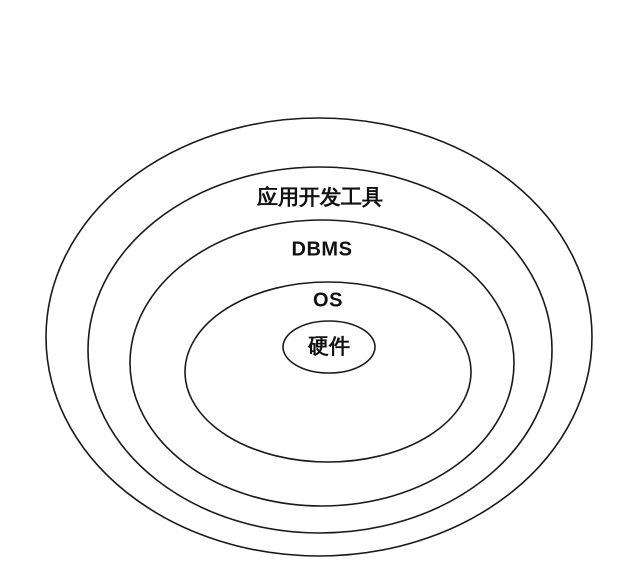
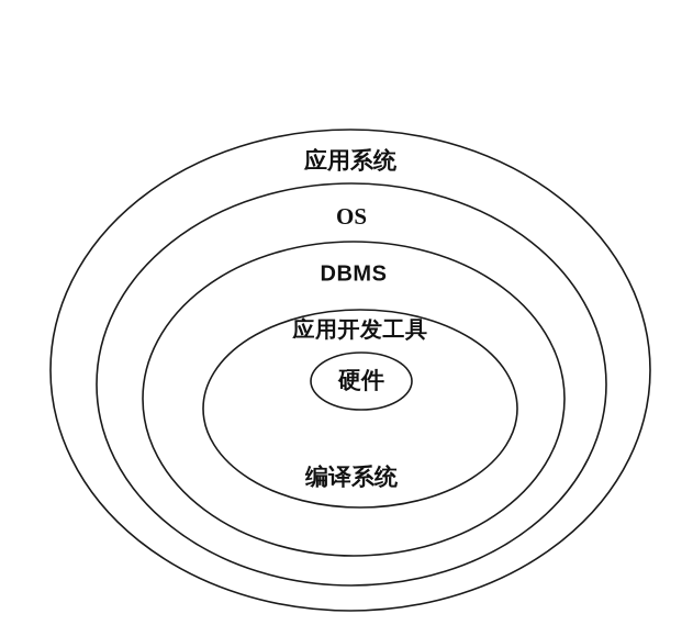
+ 应用系统
- 应用开发工具
+ OS
  DBMS
- OS
+ 应用开发工具
  硬件
+ 编译系统
